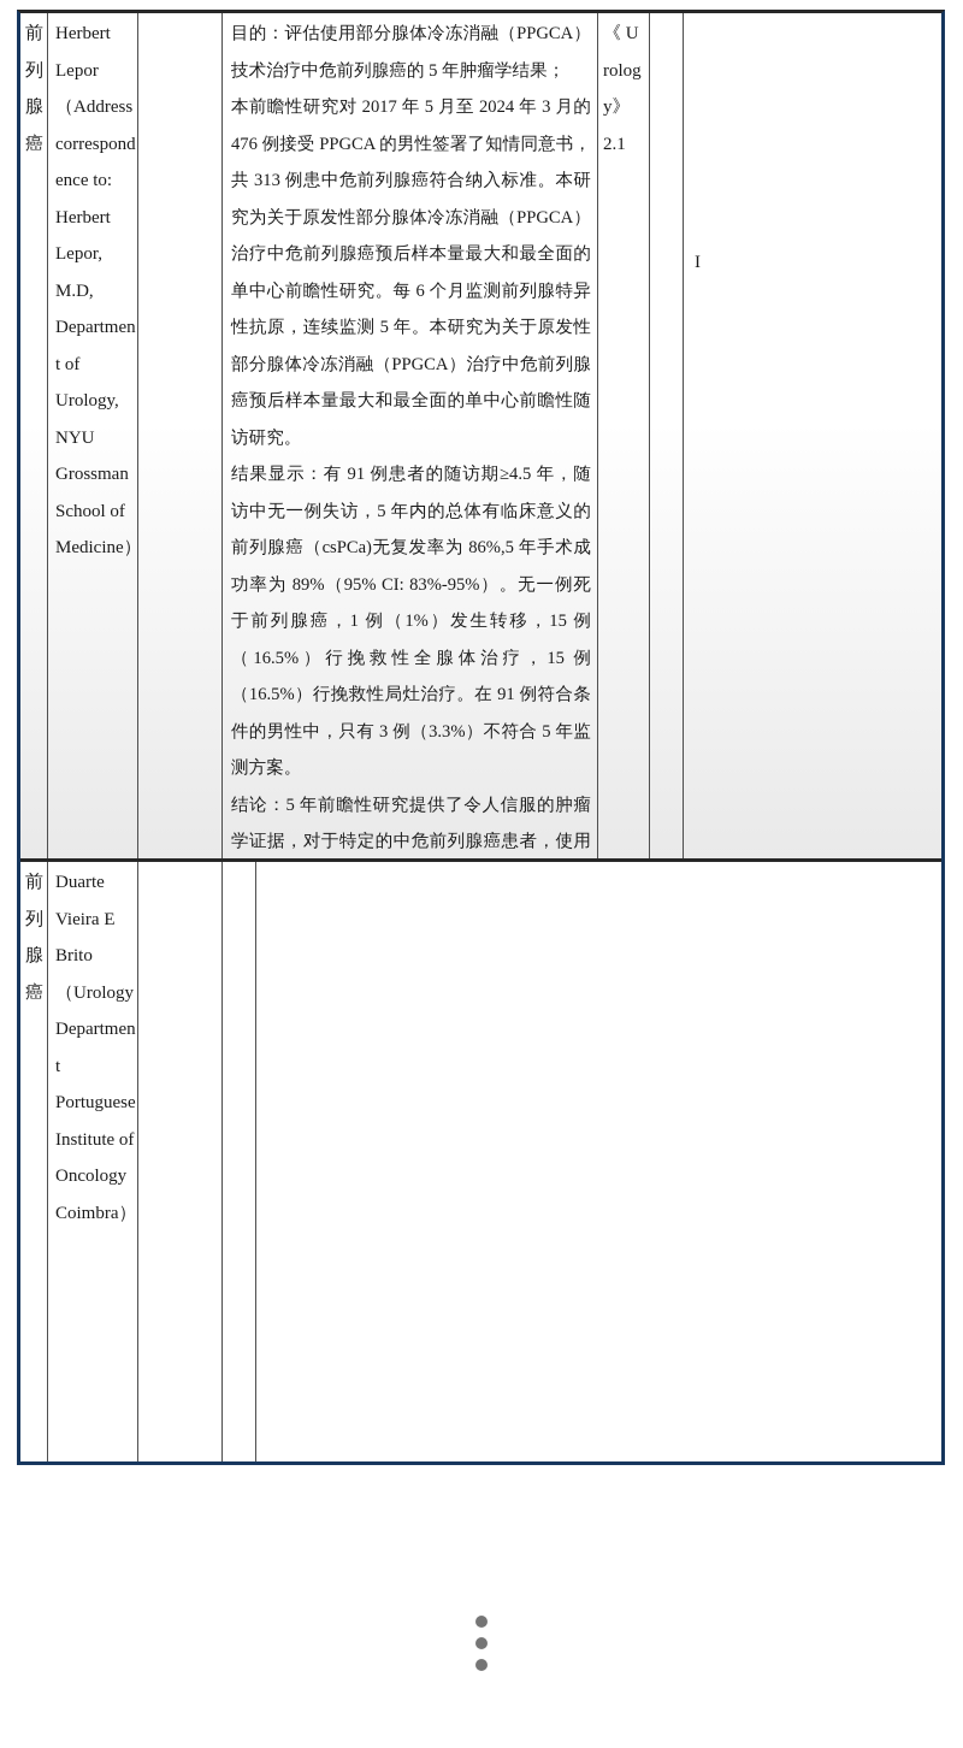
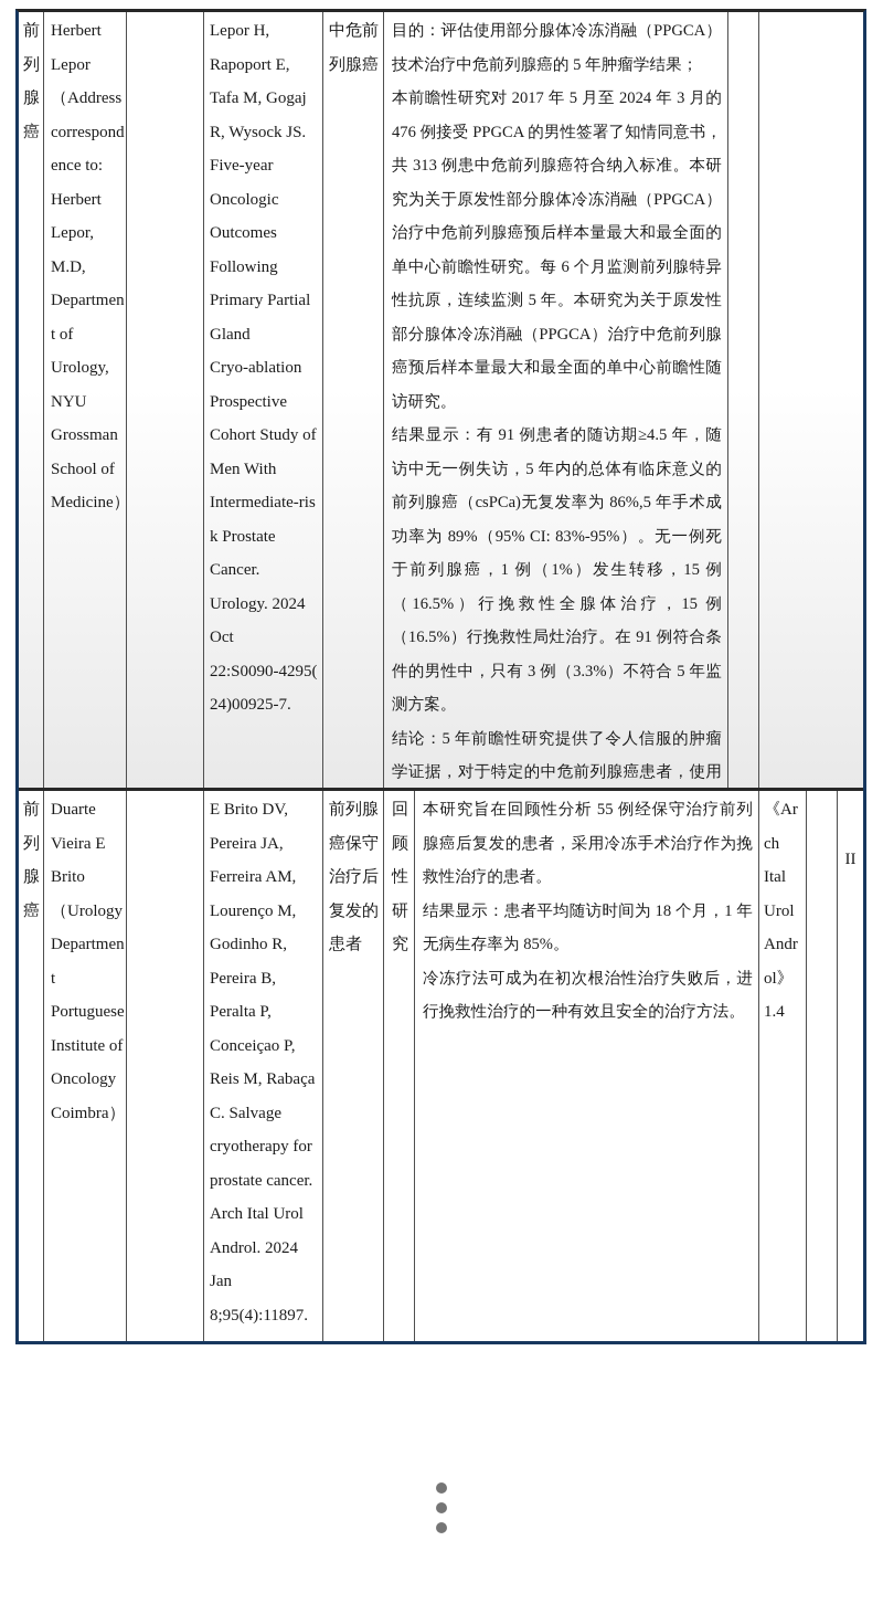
  前列腺癌
  Herbert
  Lepor
  （Address
  correspond
  ence to:
  Herbert
  Lepor,
  M.D,
  Departmen
  t of
  Urology,
  NYU
  Grossman
  School of
  Medicine）
+ Lepor H,
+ Rapoport E,
+ Tafa M, Gogaj
+ R, Wysock JS.
+ Five-year
+ Oncologic
+ Outcomes
+ Following
+ Primary Partial
+ Gland
+ Cryo-ablation
+ Prospective
+ Cohort Study of
+ Men With
+ Intermediate-ris
+ k Prostate
+ Cancer.
+ Urology. 2024
+ Oct
+ 22:S0090-4295(
+ 24)00925-7.
+ 中危前列腺癌
  目的：评估使用部分腺体冷冻消融（PPGCA）技术治疗中危前列腺癌的 5 年肿瘤学结果；
  本前瞻性研究对 2017 年 5 月至 2024 年 3 月的 476 例接受 PPGCA 的男性签署了知情同意书，共 313 例患中危前列腺癌符合纳入标准。本研究为关于原发性部分腺体冷冻消融（PPGCA）治疗中危前列腺癌预后样本量最大和最全面的单中心前瞻性研究。每 6 个月监测前列腺特异性抗原，连续监测 5 年。本研究为关于原发性部分腺体冷冻消融（PPGCA）治疗中危前列腺癌预后样本量最大和最全面的单中心前瞻性随访研究。
  结果显示：有 91 例患者的随访期≥4.5 年，随访中无一例失访，5 年内的总体有临床意义的前列腺癌（csPCa)无复发率为 86%,5 年手术成功率为 89%（95% CI: 83%-95%）。无一例死于前列腺癌，1 例（1%）发生转移，15 例（16.5%）行挽救性全腺体治疗，15 例（16.5%）行挽救性局灶治疗。在 91 例符合条件的男性中，只有 3 例（3.3%）不符合 5 年监测方案。
  结论：5 年前瞻性研究提供了令人信服的肿瘤学证据，对于特定的中危前列腺癌患者，使用
- 《 U
- rolog
- y》2.1
- I
  前列腺癌
  Duarte
  Vieira E
  Brito
  （Urology
  Departmen
  t
  Portuguese
  Institute of
  Oncology
  Coimbra）
+ E Brito DV,
+ Pereira JA,
+ Ferreira AM,
+ Lourenço M,
+ Godinho R,
+ Pereira B,
+ Peralta P,
+ Conceiçao P,
+ Reis M, Rabaça
+ C. Salvage
+ cryotherapy for
+ prostate cancer.
+ Arch Ital Urol
+ Androl. 2024
+ Jan
+ 8;95(4):11897.
+ 前列腺癌保守治疗后复发的患者
+ 回顾性研究
+ 本研究旨在回顾性分析 55 例经保守治疗前列腺癌后复发的患者，采用冷冻手术治疗作为挽救性治疗的患者。
+ 结果显示：患者平均随访时间为 18 个月，1 年无病生存率为 85%。
+ 冷冻疗法可成为在初次根治性治疗失败后，进行挽救性治疗的一种有效且安全的治疗方法。
+ 《Ar
+ ch
+ Ital
+ Urol
+ Andr
+ ol》
+ 1.4
+ II
